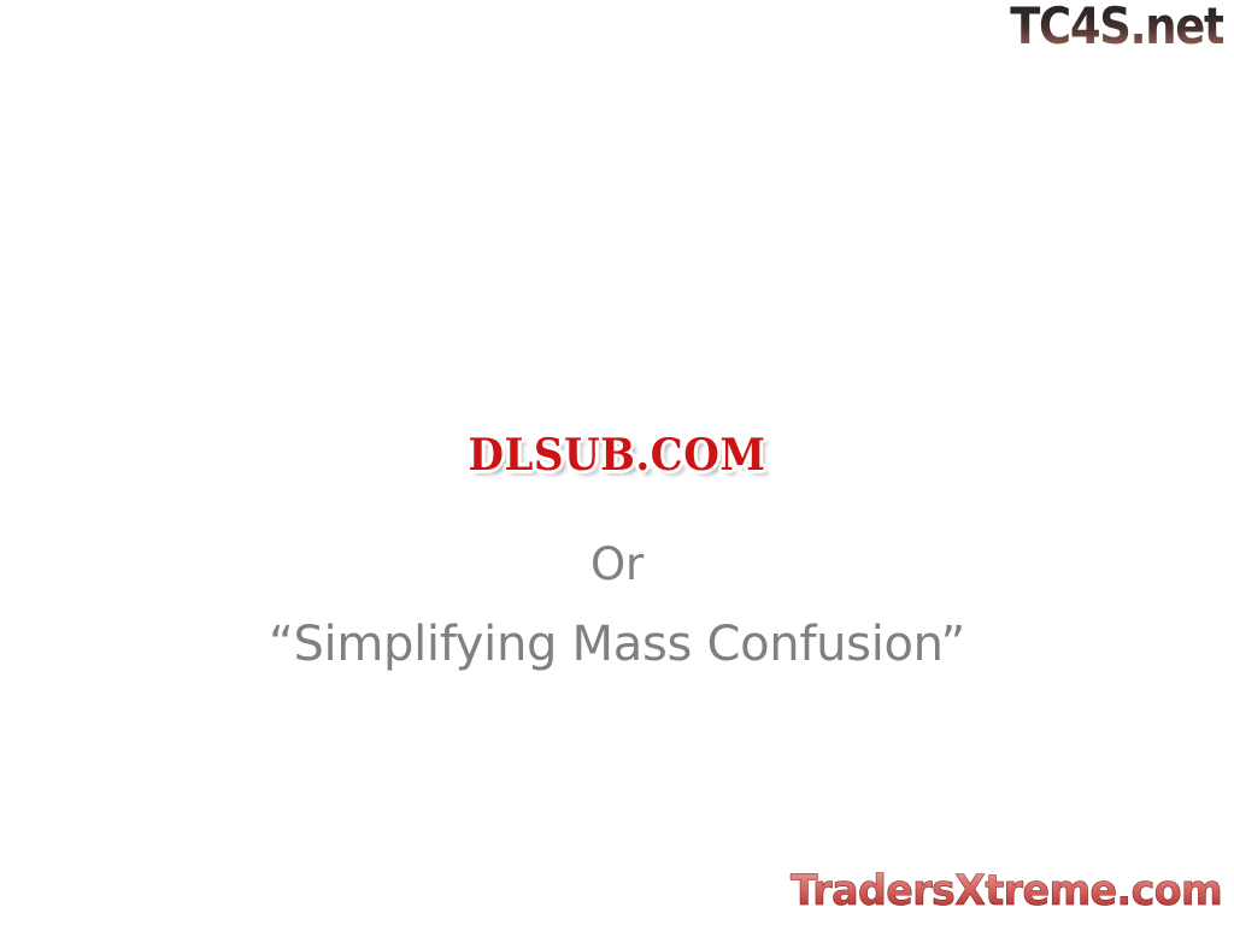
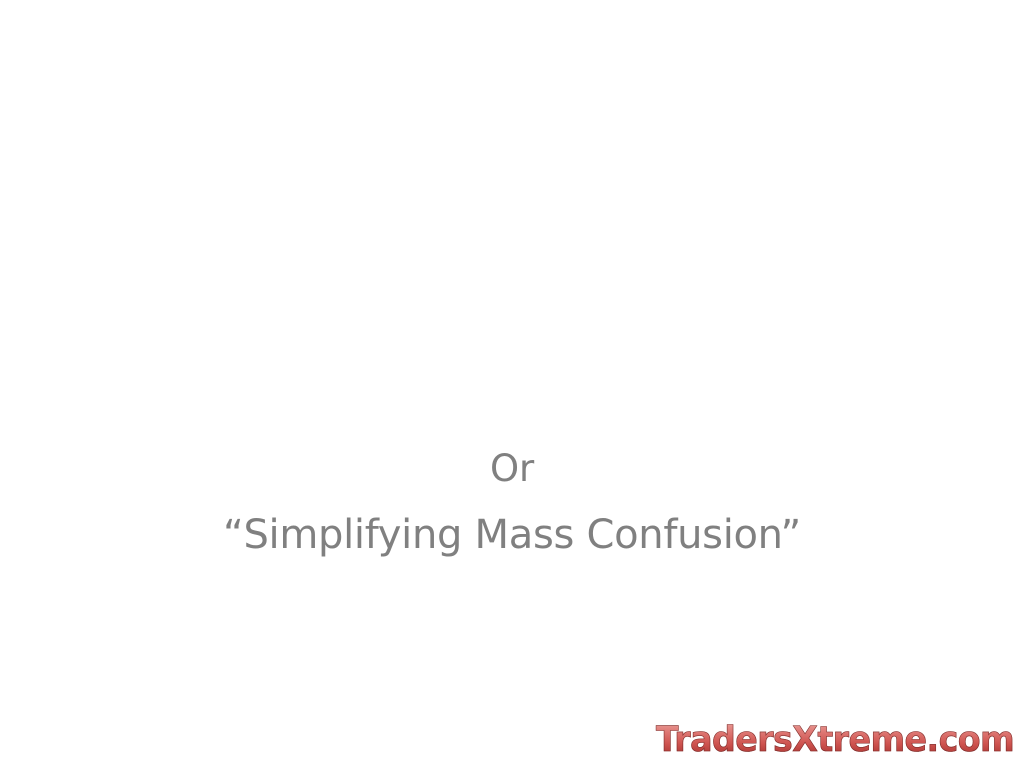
- TC4S.net
- DLSUB.COM
  Or
  “Simplifying Mass Confusion”
  TradersXtreme.com
